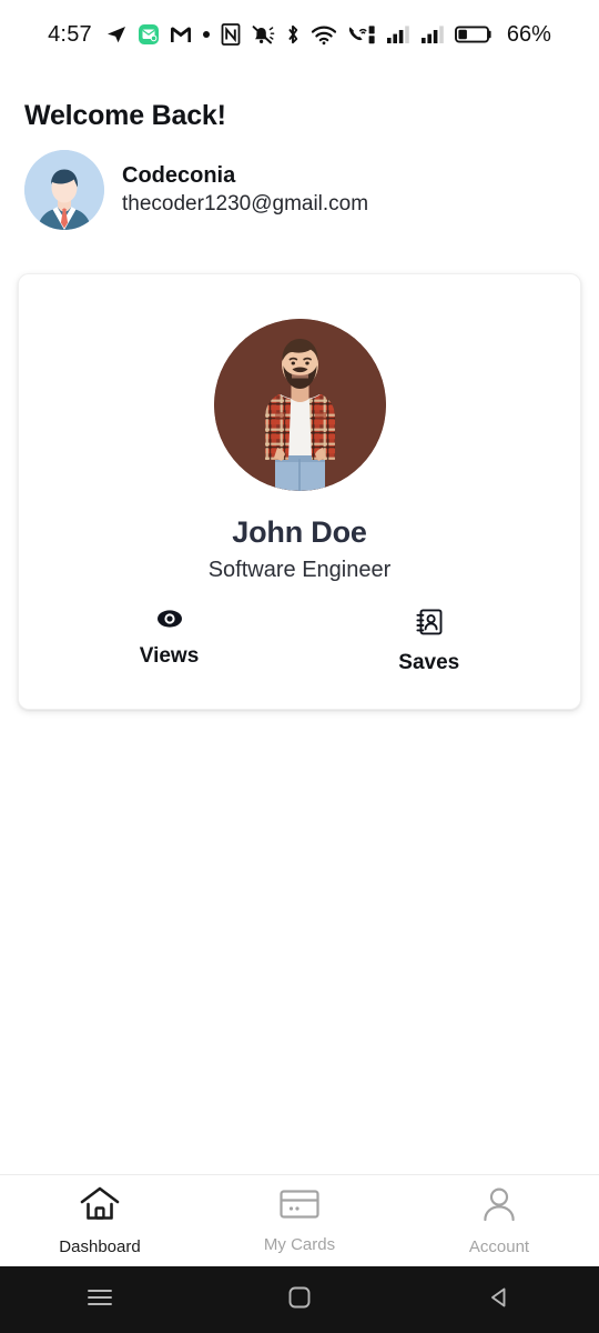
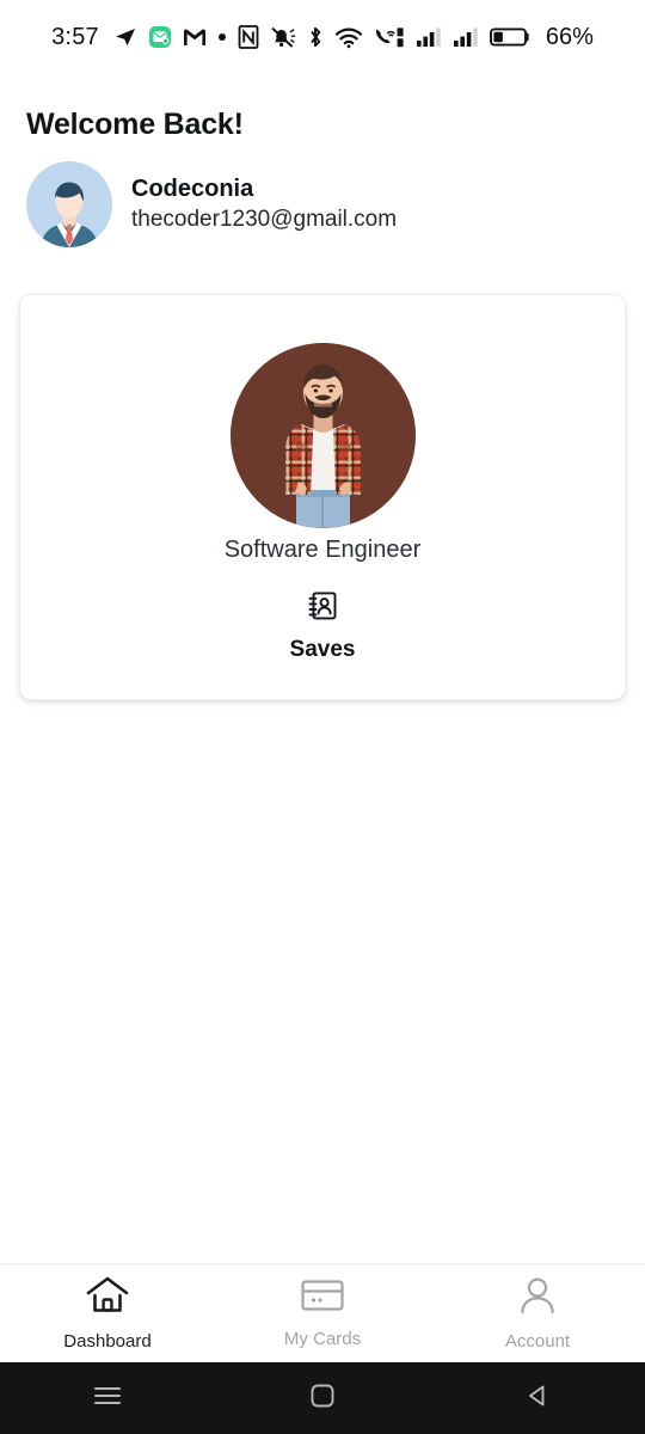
- 4:57
+ 3:57
  66%
  Welcome Back!
  Codeconia
  thecoder1230@gmail.com
- John Doe
  Software Engineer
- Views
  Saves
  Dashboard
  My Cards
  Account
